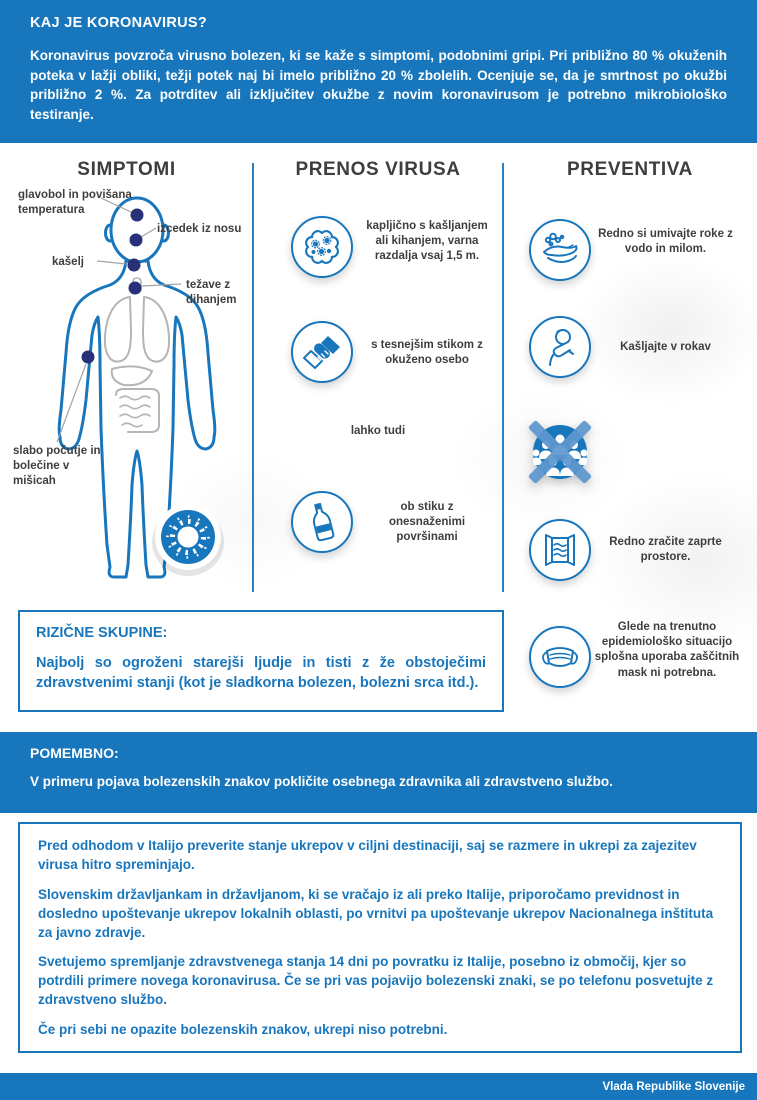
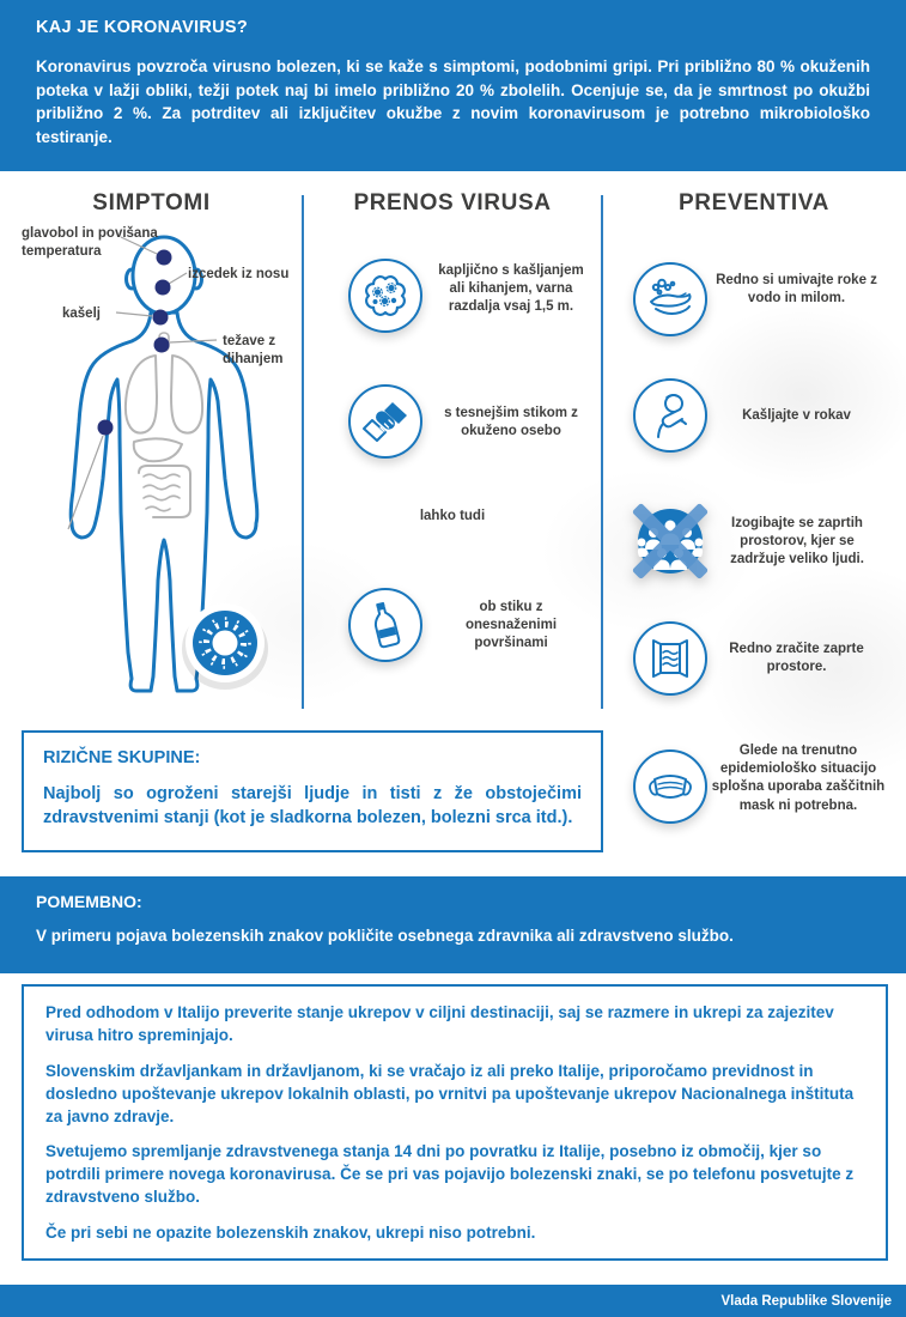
  KAJ JE KORONAVIRUS?
  Koronavirus povzroča virusno bolezen, ki se kaže s simptomi, podobnimi gripi. Pri približno 80 % okuženih poteka v lažji obliki, težji potek naj bi imelo približno 20 % zbolelih. Ocenjuje se, da je smrtnost po okužbi približno 2 %. Za potrditev ali izključitev okužbe z novim koronavirusom je potrebno mikrobiološko testiranje.
  SIMPTOMI
  PRENOS VIRUSA
  PREVENTIVA
  glavobol in povišana temperatura
  izcedek iz nosu
  kašelj
  težave z dihanjem
- slabo počutje in bolečine v mišicah
  kapljično s kašljanjem ali kihanjem, varna razdalja vsaj 1,5 m.
  s tesnejšim stikom z okuženo osebo
  lahko tudi
  ob stiku z onesnaženimi površinami
  Redno si umivajte roke z vodo in milom.
  Kašljajte v rokav
+ Izogibajte se zaprtih prostorov, kjer se zadržuje veliko ljudi.
  Redno zračite zaprte prostore.
  Glede na trenutno epidemiološko situacijo splošna uporaba zaščitnih mask ni potrebna.
  RIZIČNE SKUPINE:
  Najbolj so ogroženi starejši ljudje in tisti z že obstoječimi zdravstvenimi stanji (kot je sladkorna bolezen, bolezni srca itd.).
  POMEMBNO:
  V primeru pojava bolezenskih znakov pokličite osebnega zdravnika ali zdravstveno službo.
  Pred odhodom v Italijo preverite stanje ukrepov v ciljni destinaciji, saj se razmere in ukrepi za zajezitev virusa hitro spreminjajo.
  Slovenskim državljankam in državljanom, ki se vračajo iz ali preko Italije, priporočamo previdnost in dosledno upoštevanje ukrepov lokalnih oblasti, po vrnitvi pa upoštevanje ukrepov Nacionalnega inštituta za javno zdravje.
  Svetujemo spremljanje zdravstvenega stanja 14 dni po povratku iz Italije, posebno iz območij, kjer so potrdili primere novega koronavirusa. Če se pri vas pojavijo bolezenski znaki, se po telefonu posvetujte z zdravstveno službo.
  Če pri sebi ne opazite bolezenskih znakov, ukrepi niso potrebni.
  Vlada Republike Slovenije
